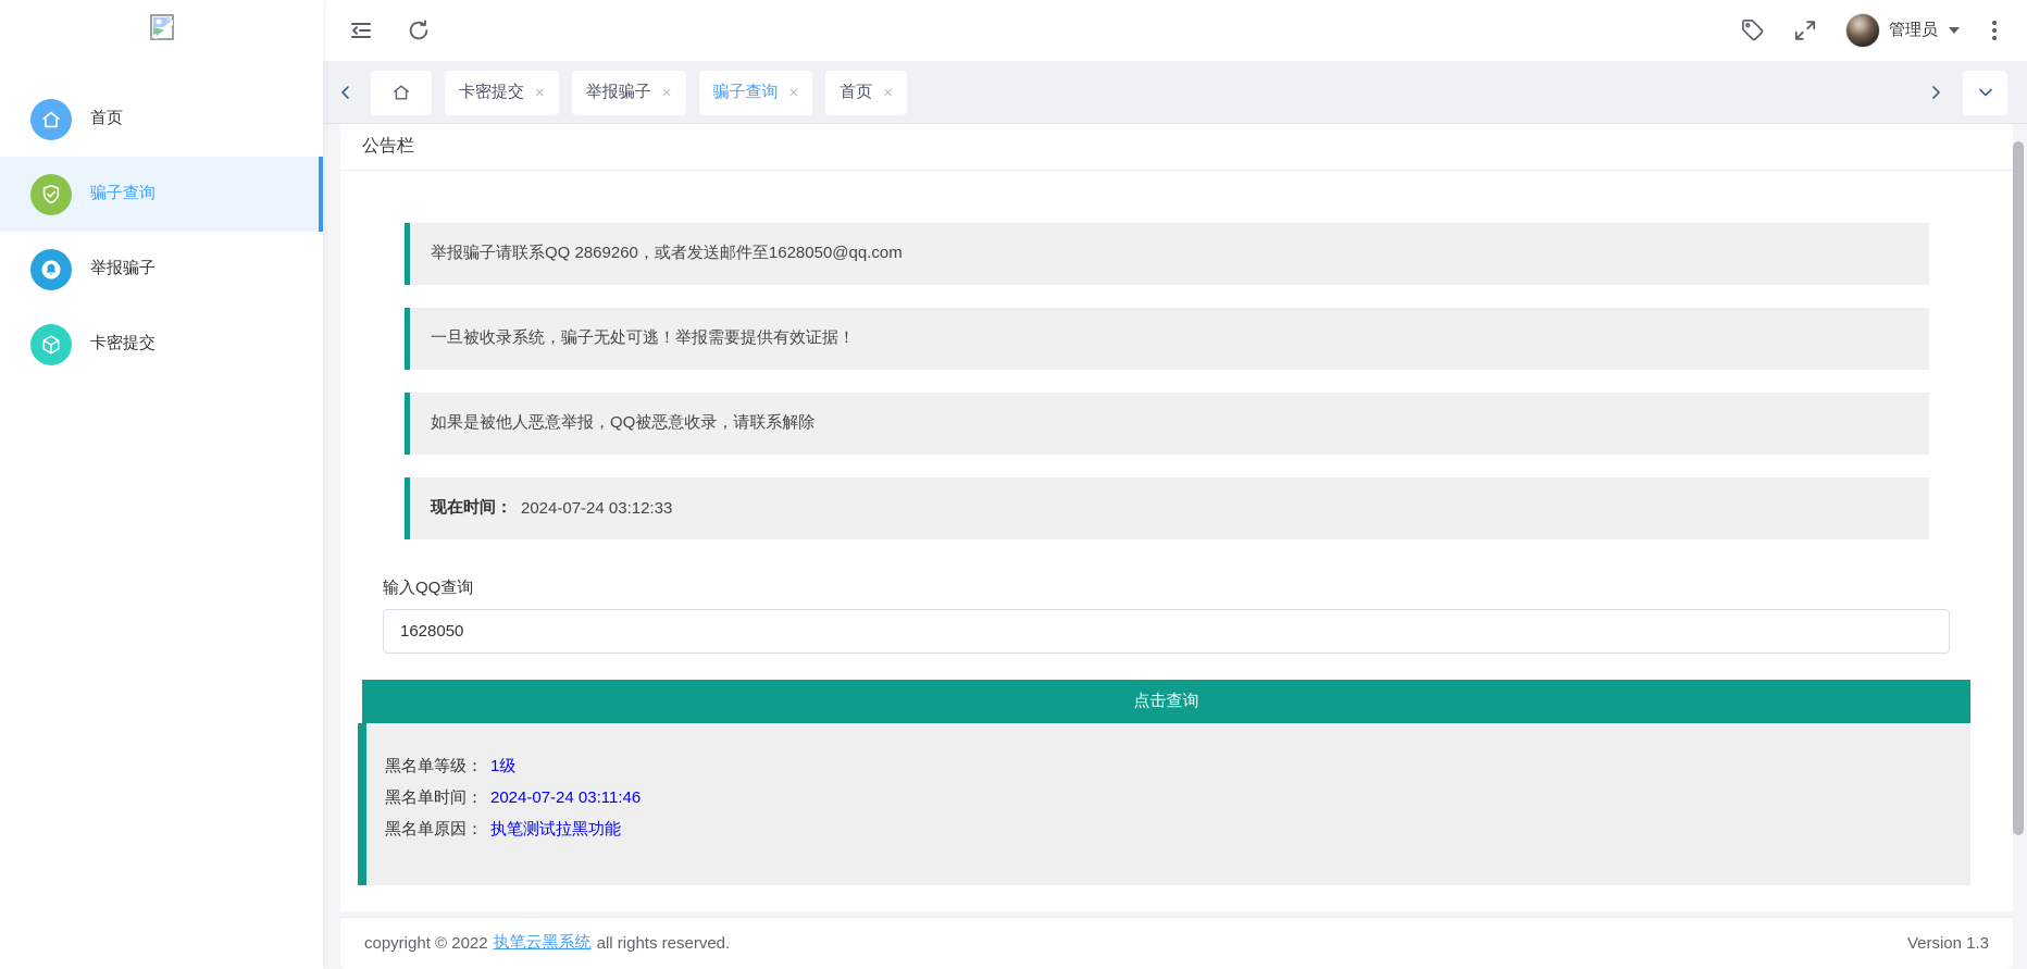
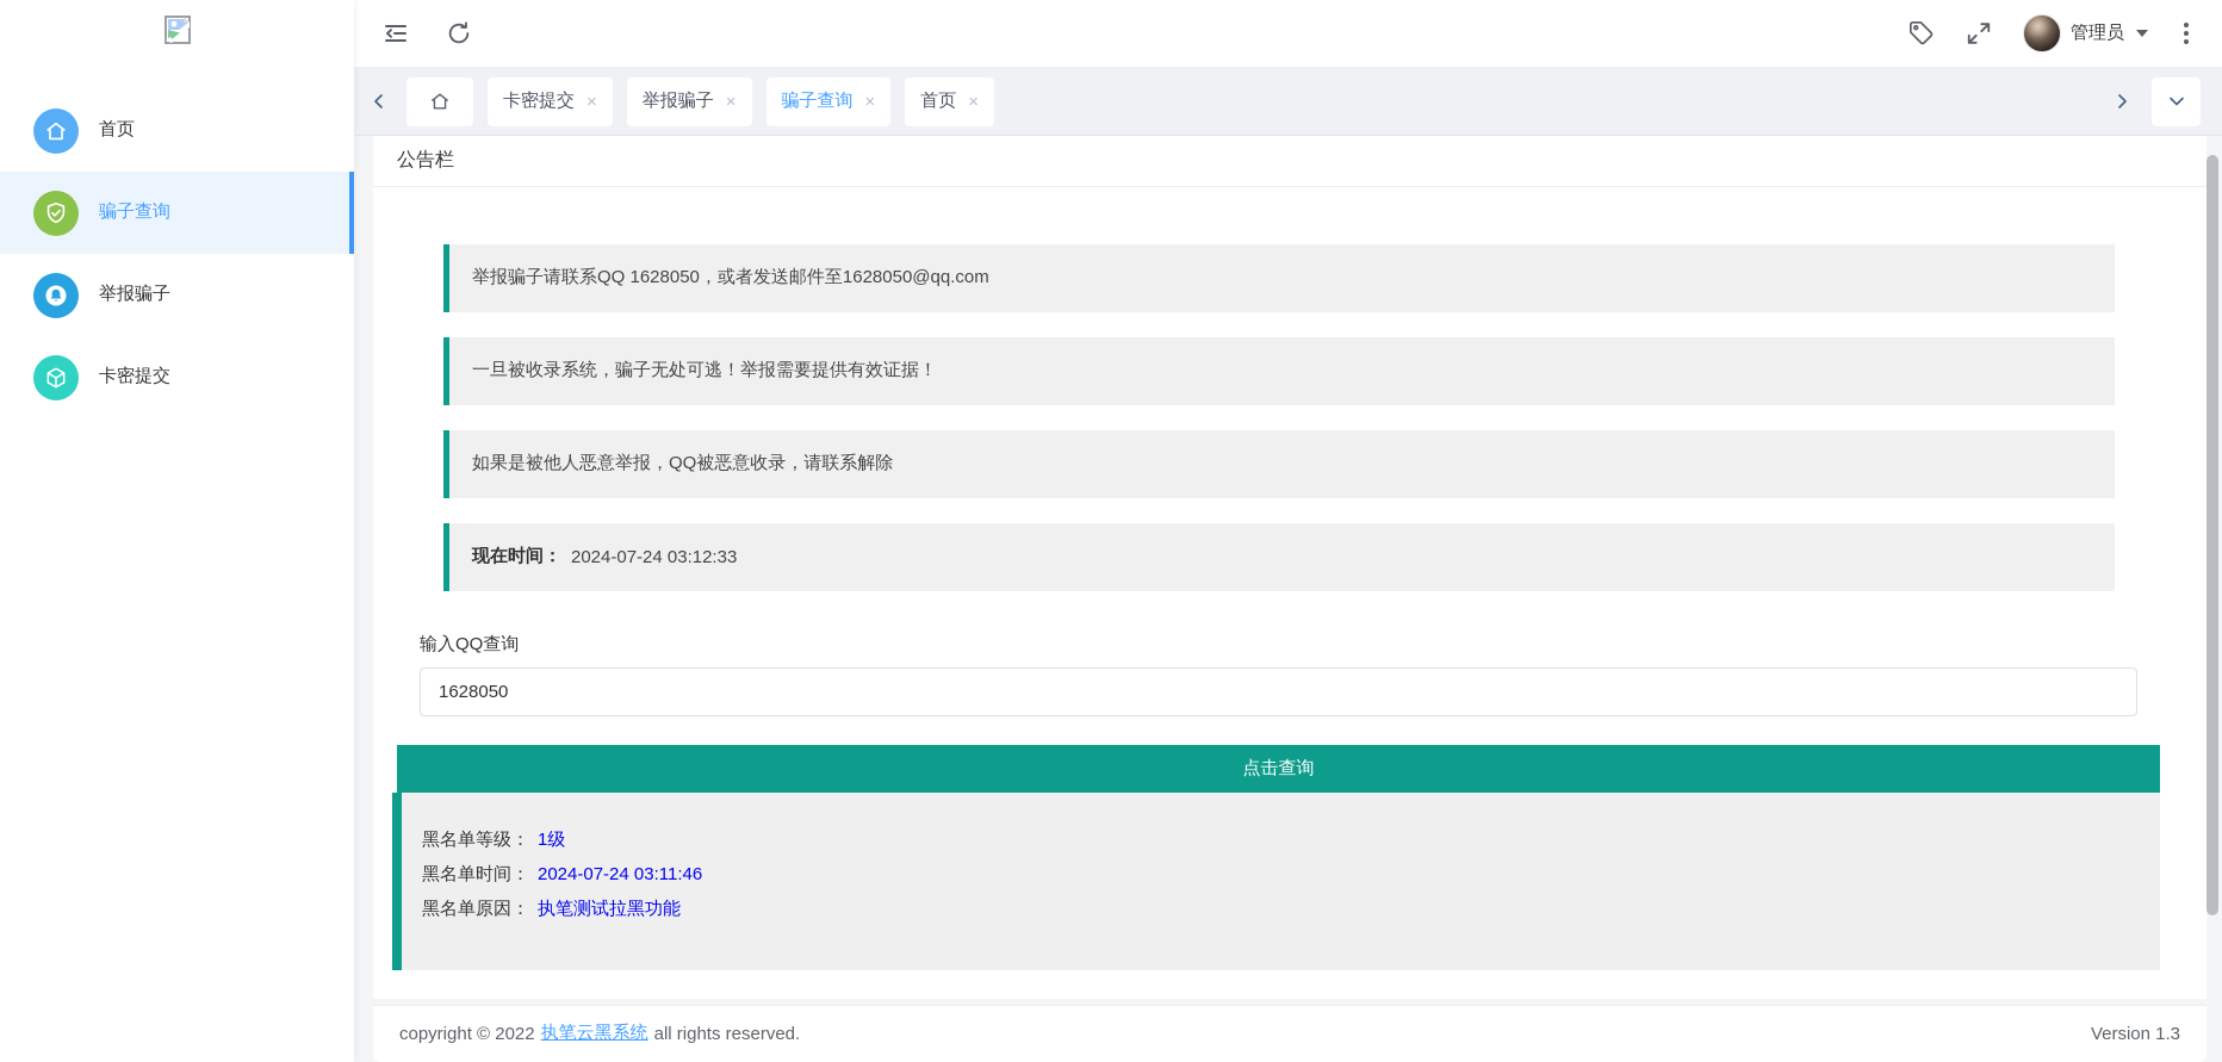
  首页
  骗子查询
  举报骗子
  卡密提交
  管理员
  卡密提交
  ×
  举报骗子
  ×
  骗子查询
  ×
  首页
  ×
  公告栏
- 举报骗子请联系QQ 2869260，或者发送邮件至1628050@qq.com
+ 举报骗子请联系QQ 1628050，或者发送邮件至1628050@qq.com
  一旦被收录系统，骗子无处可逃！举报需要提供有效证据！
  如果是被他人恶意举报，QQ被恶意收录，请联系解除
  现在时间：
  2024-07-24 03:12:33
  输入QQ查询
  1628050
  点击查询
  黑名单等级： 1级
  黑名单时间： 2024-07-24 03:11:46
  黑名单原因： 执笔测试拉黑功能
  copyright © 2022
  执笔云黑系统
  all rights reserved.
  Version 1.3
